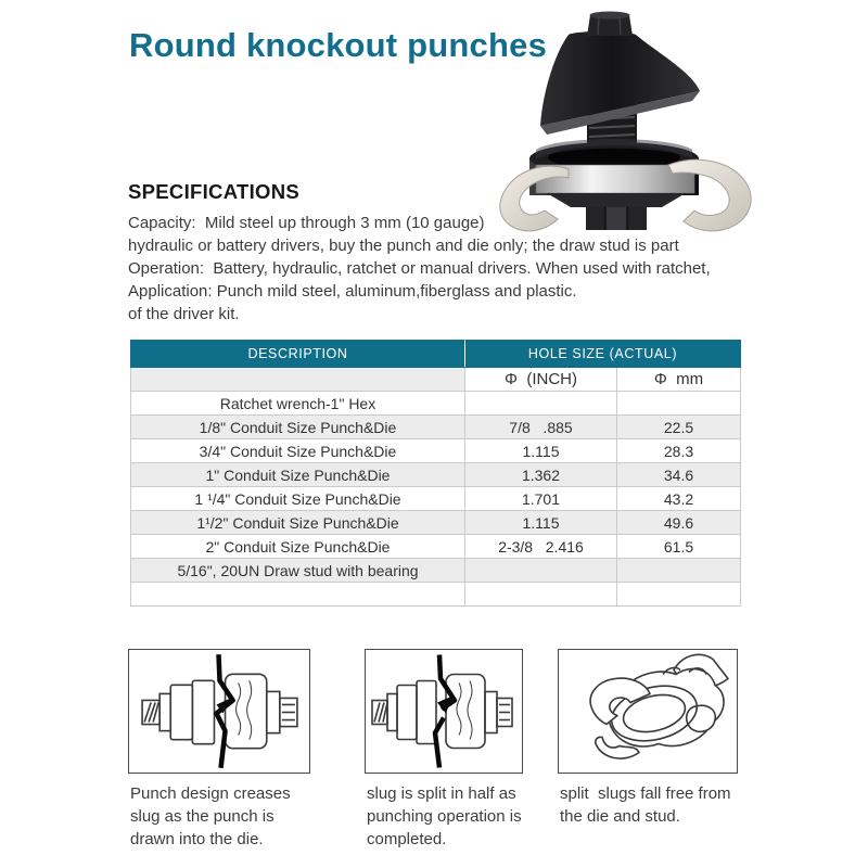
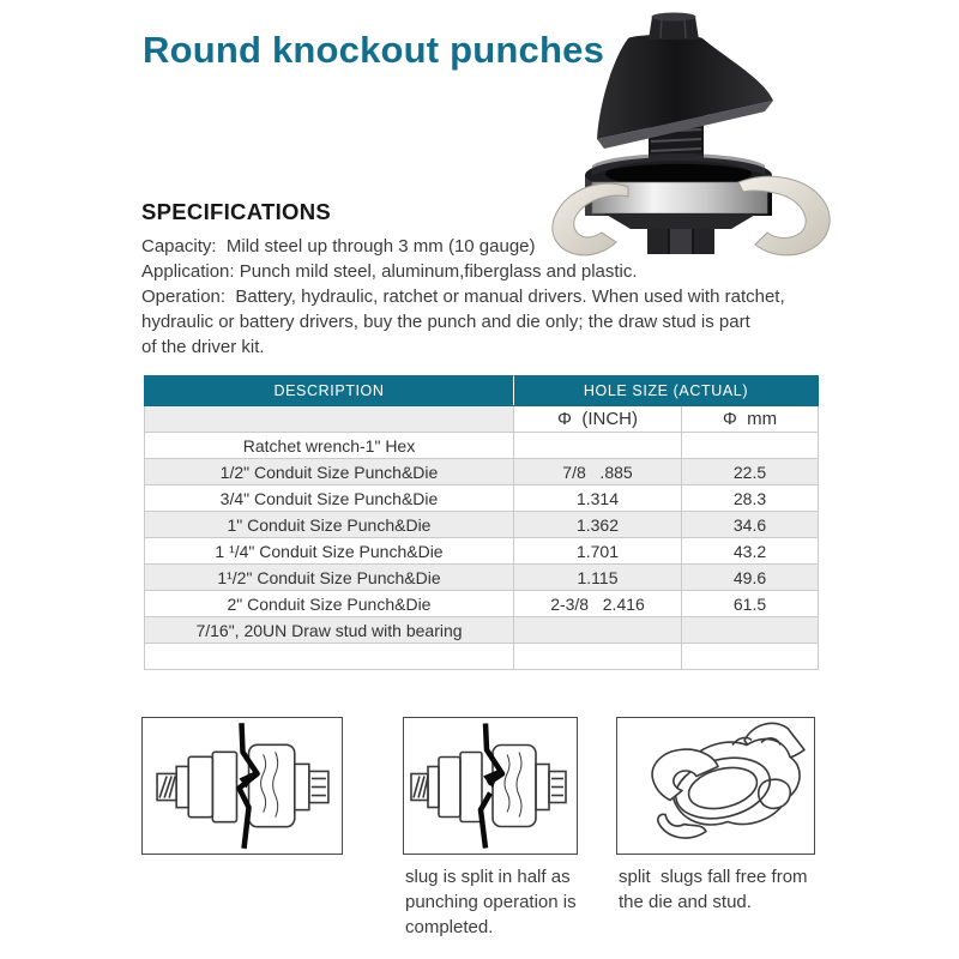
  Round knockout punches
  SPECIFICATIONS
  Capacity: Mild steel up through 3 mm (10 gauge)
- hydraulic or battery drivers, buy the punch and die only; the draw stud is part
+ Application: Punch mild steel, aluminum,fiberglass and plastic.
  Operation: Battery, hydraulic, ratchet or manual drivers. When used with ratchet,
- Application: Punch mild steel, aluminum,fiberglass and plastic.
+ hydraulic or battery drivers, buy the punch and die only; the draw stud is part
  of the driver kit.
  DESCRIPTION	HOLE SIZE (ACTUAL)
  	Φ (INCH)	Φ mm
  Ratchet wrench-1" Hex
- 1/8" Conduit Size Punch&Die	7/8 .885	22.5
+ 1/2" Conduit Size Punch&Die	7/8 .885	22.5
- 3/4" Conduit Size Punch&Die	1.115	28.3
+ 3/4" Conduit Size Punch&Die	1.314	28.3
  1" Conduit Size Punch&Die	1.362	34.6
  1 ¹/4" Conduit Size Punch&Die	1.701	43.2
  1¹/2" Conduit Size Punch&Die	1.115	49.6
  2" Conduit Size Punch&Die	2-3/8 2.416	61.5
- 5/16", 20UN Draw stud with bearing
+ 7/16", 20UN Draw stud with bearing
- Punch design creases slug as the punch is drawn into the die.
  slug is split in half as punching operation is completed.
  split slugs fall free from the die and stud.
